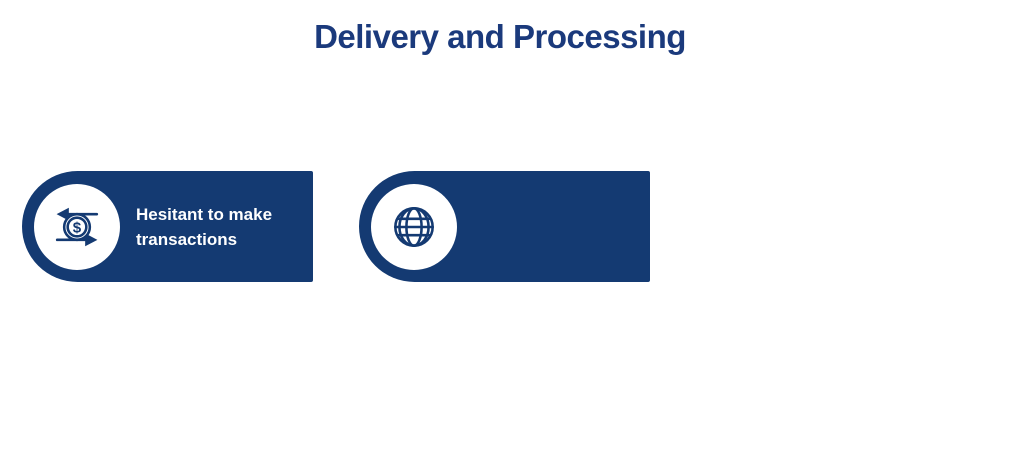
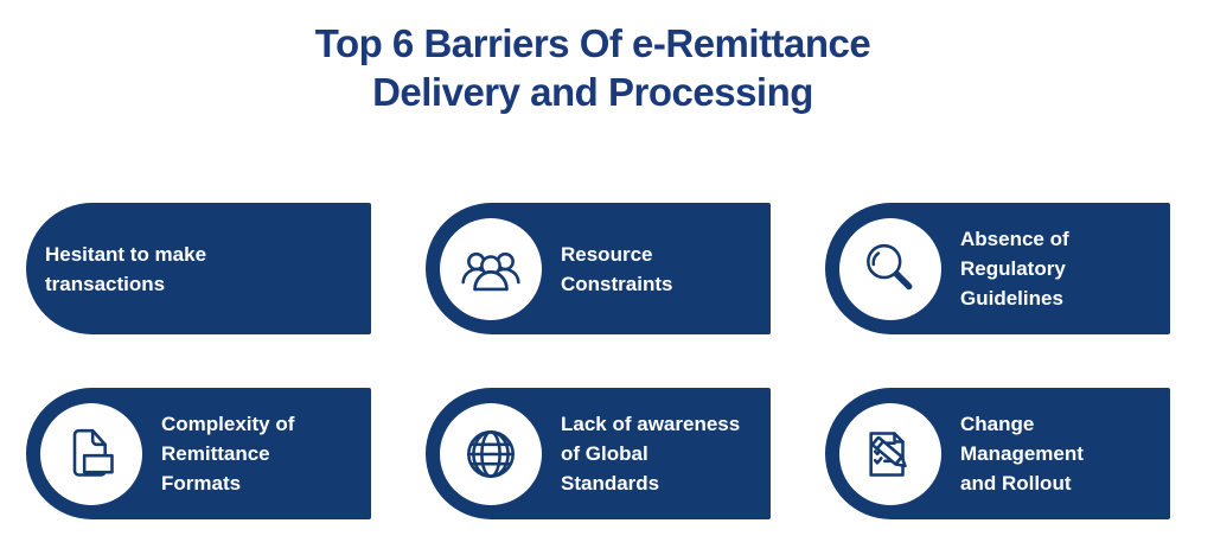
+ Top 6 Barriers Of e-Remittance
  Delivery and Processing
- $
  Hesitant to make
  transactions
+ Resource
+ Constraints
+ Absence of
+ Regulatory
+ Guidelines
+ Complexity of
+ Remittance
+ Formats
+ Lack of awareness
+ of Global
+ Standards
+ Change
+ Management
+ and Rollout
